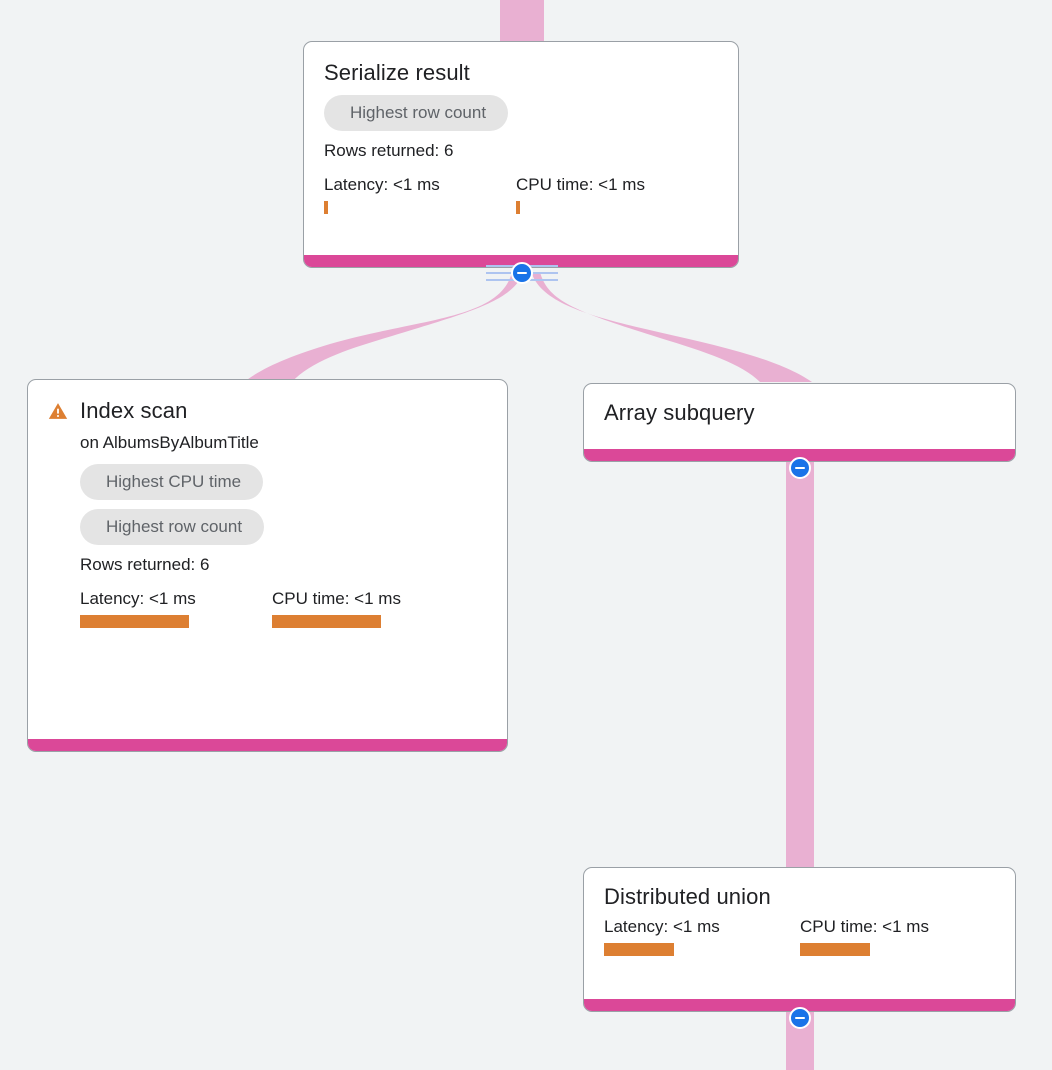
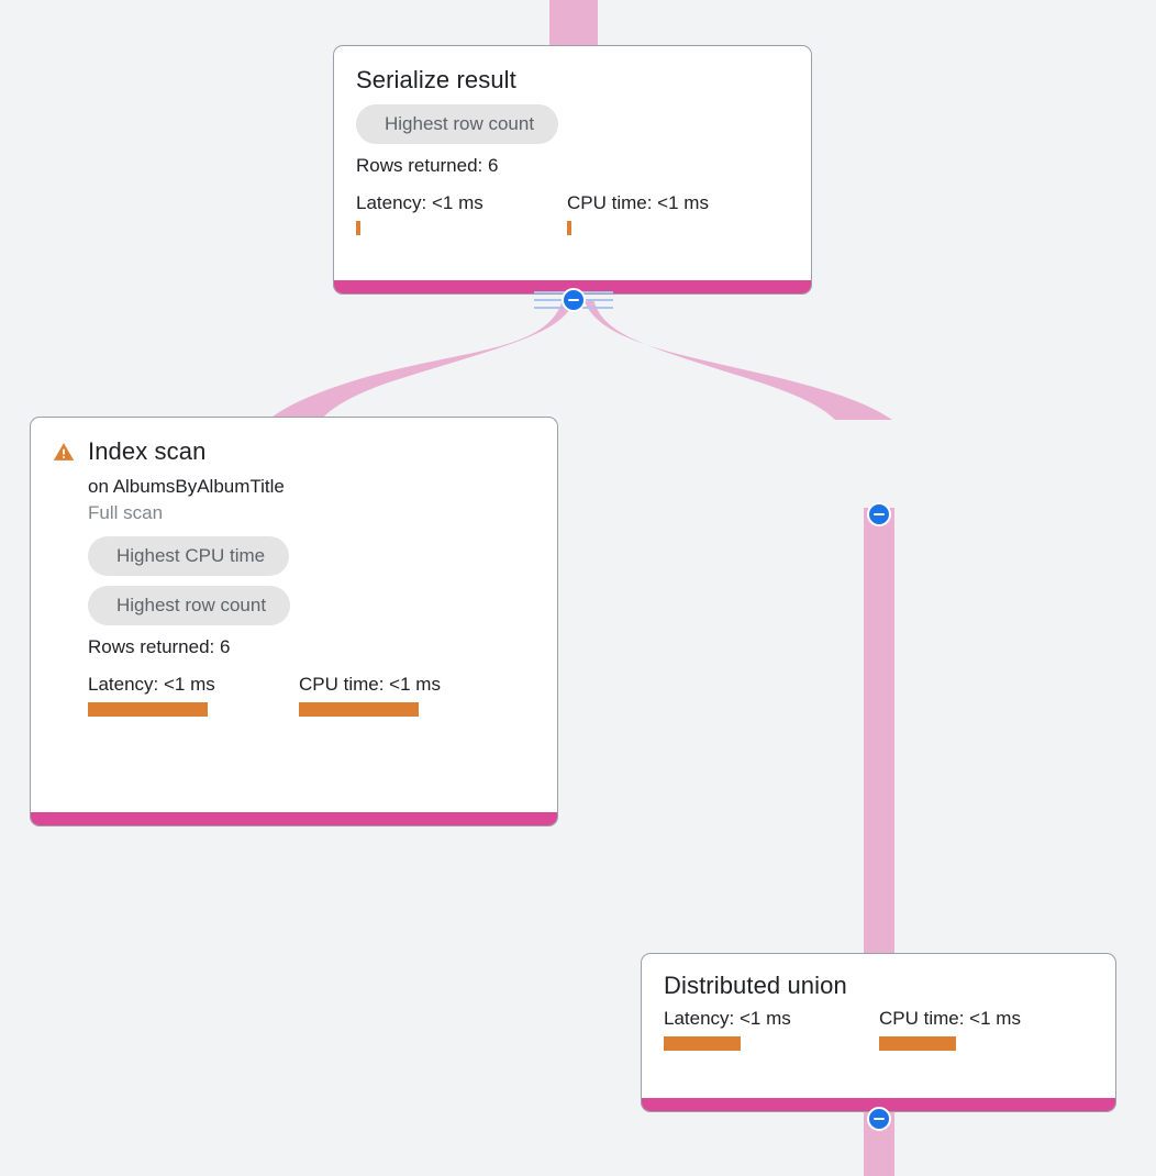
  Serialize result
  Highest row count
  Rows returned: 6
  Latency: <1 ms
  CPU time: <1 ms
  Index scan
  on AlbumsByAlbumTitle
+ Full scan
  Highest CPU time
  Highest row count
  Rows returned: 6
  Latency: <1 ms
  CPU time: <1 ms
- Array subquery
  Distributed union
  Latency: <1 ms
  CPU time: <1 ms
